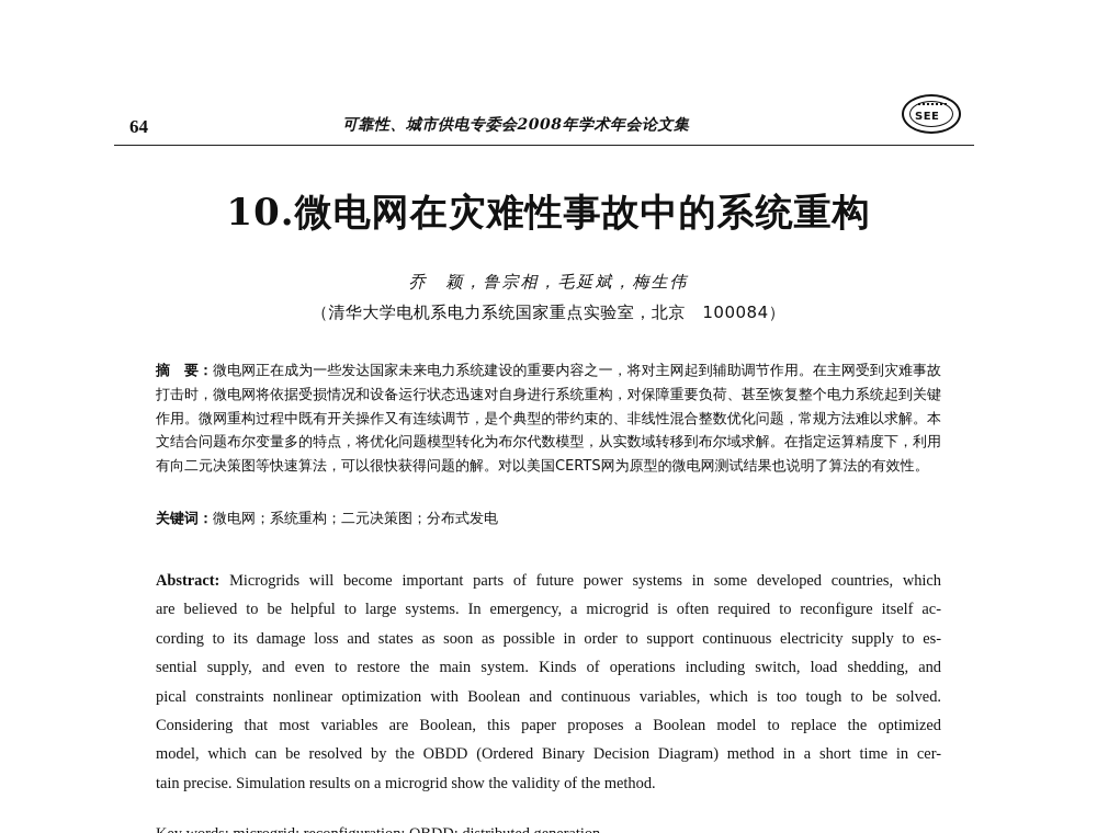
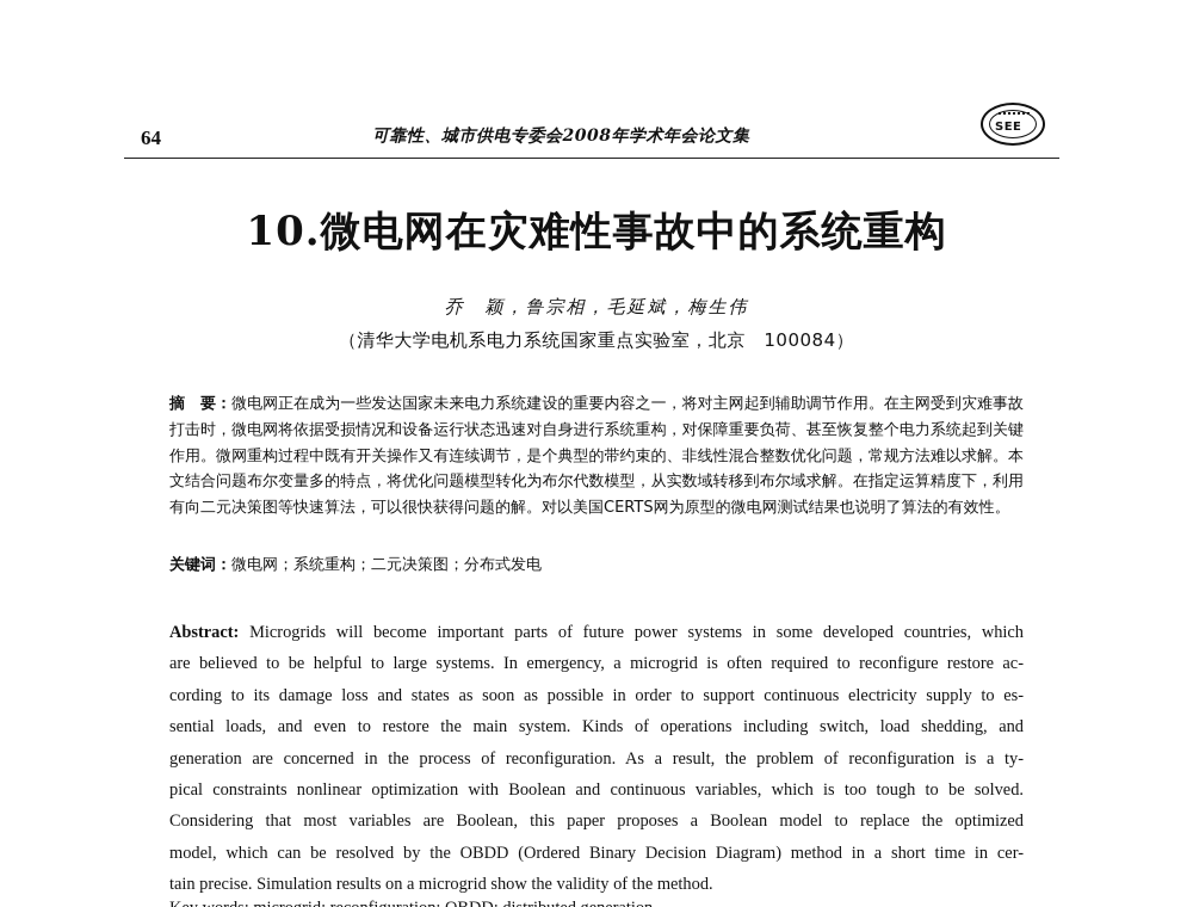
  64
  可靠性、城市供电专委会2008年学术年会论文集
  SEE
  10.微电网在灾难性事故中的系统重构
  乔 颖，鲁宗相，毛延斌，梅生伟
  （清华大学电机系电力系统国家重点实验室，北京 100084）
  摘 要：微电网正在成为一些发达国家未来电力系统建设的重要内容之一，将对主网起到辅助调节作用。在主网受到灾难事故打击时，微电网将依据受损情况和设备运行状态迅速对自身进行系统重构，对保障重要负荷、甚至恢复整个电力系统起到关键作用。微网重构过程中既有开关操作又有连续调节，是个典型的带约束的、非线性混合整数优化问题，常规方法难以求解。本文结合问题布尔变量多的特点，将优化问题模型转化为布尔代数模型，从实数域转移到布尔域求解。在指定运算精度下，利用有向二元决策图等快速算法，可以很快获得问题的解。对以美国CERTS网为原型的微电网测试结果也说明了算法的有效性。
  关键词：微电网；系统重构；二元决策图；分布式发电
  Abstract: Microgrids will become important parts of future power systems in some developed countries, which
- are believed to be helpful to large systems. In emergency, a microgrid is often required to reconfigure itself ac-
+ are believed to be helpful to large systems. In emergency, a microgrid is often required to reconfigure restore ac-
  cording to its damage loss and states as soon as possible in order to support continuous electricity supply to es-
- sential supply, and even to restore the main system. Kinds of operations including switch, load shedding, and
+ sential loads, and even to restore the main system. Kinds of operations including switch, load shedding, and
+ generation are concerned in the process of reconfiguration. As a result, the problem of reconfiguration is a ty-
  pical constraints nonlinear optimization with Boolean and continuous variables, which is too tough to be solved.
  Considering that most variables are Boolean, this paper proposes a Boolean model to replace the optimized
  model, which can be resolved by the OBDD (Ordered Binary Decision Diagram) method in a short time in cer-
  tain precise. Simulation results on a microgrid show the validity of the method.
